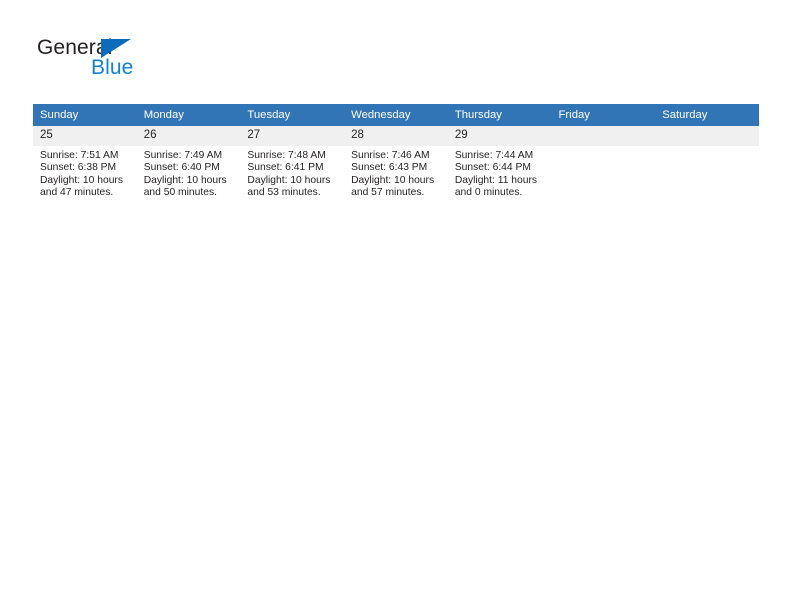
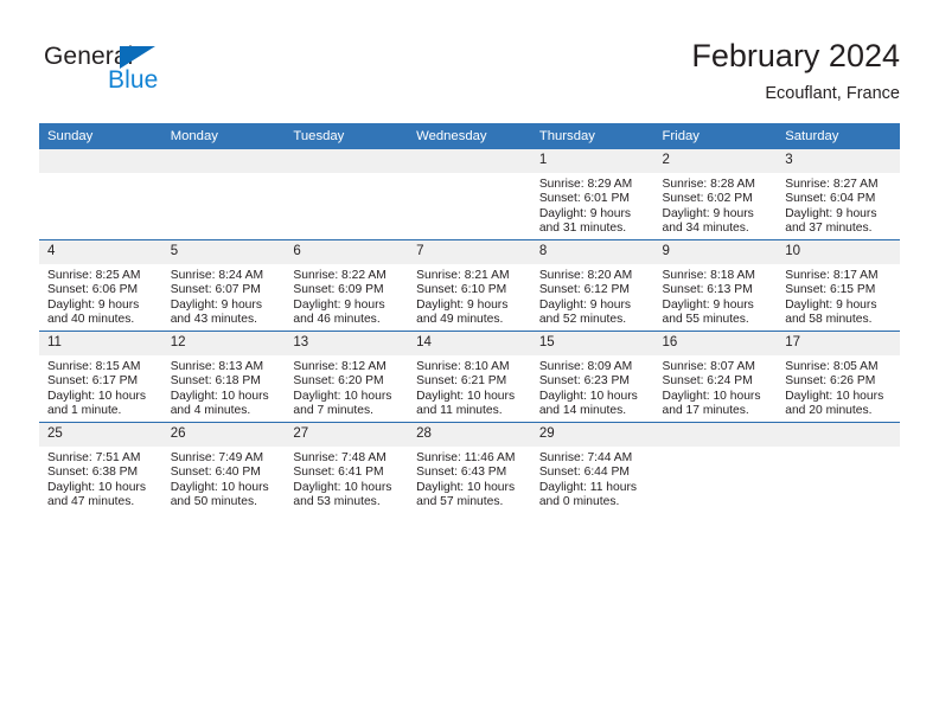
  General
  Blue
+ February 2024
+ Ecouflant, France
  Sunday	Monday	Tuesday	Wednesday	Thursday	Friday	Saturday
+ 				1Sunrise: 8:29 AMSunset: 6:01 PMDaylight: 9 hoursand 31 minutes.	2Sunrise: 8:28 AMSunset: 6:02 PMDaylight: 9 hoursand 34 minutes.	3Sunrise: 8:27 AMSunset: 6:04 PMDaylight: 9 hoursand 37 minutes.
+ 4Sunrise: 8:25 AMSunset: 6:06 PMDaylight: 9 hoursand 40 minutes.	5Sunrise: 8:24 AMSunset: 6:07 PMDaylight: 9 hoursand 43 minutes.	6Sunrise: 8:22 AMSunset: 6:09 PMDaylight: 9 hoursand 46 minutes.	7Sunrise: 8:21 AMSunset: 6:10 PMDaylight: 9 hoursand 49 minutes.	8Sunrise: 8:20 AMSunset: 6:12 PMDaylight: 9 hoursand 52 minutes.	9Sunrise: 8:18 AMSunset: 6:13 PMDaylight: 9 hoursand 55 minutes.	10Sunrise: 8:17 AMSunset: 6:15 PMDaylight: 9 hoursand 58 minutes.
+ 11Sunrise: 8:15 AMSunset: 6:17 PMDaylight: 10 hoursand 1 minute.	12Sunrise: 8:13 AMSunset: 6:18 PMDaylight: 10 hoursand 4 minutes.	13Sunrise: 8:12 AMSunset: 6:20 PMDaylight: 10 hoursand 7 minutes.	14Sunrise: 8:10 AMSunset: 6:21 PMDaylight: 10 hoursand 11 minutes.	15Sunrise: 8:09 AMSunset: 6:23 PMDaylight: 10 hoursand 14 minutes.	16Sunrise: 8:07 AMSunset: 6:24 PMDaylight: 10 hoursand 17 minutes.	17Sunrise: 8:05 AMSunset: 6:26 PMDaylight: 10 hoursand 20 minutes.
- 25Sunrise: 7:51 AMSunset: 6:38 PMDaylight: 10 hoursand 47 minutes.	26Sunrise: 7:49 AMSunset: 6:40 PMDaylight: 10 hoursand 50 minutes.	27Sunrise: 7:48 AMSunset: 6:41 PMDaylight: 10 hoursand 53 minutes.	28Sunrise: 7:46 AMSunset: 6:43 PMDaylight: 10 hoursand 57 minutes.	29Sunrise: 7:44 AMSunset: 6:44 PMDaylight: 11 hoursand 0 minutes.
+ 25Sunrise: 7:51 AMSunset: 6:38 PMDaylight: 10 hoursand 47 minutes.	26Sunrise: 7:49 AMSunset: 6:40 PMDaylight: 10 hoursand 50 minutes.	27Sunrise: 7:48 AMSunset: 6:41 PMDaylight: 10 hoursand 53 minutes.	28Sunrise: 11:46 AMSunset: 6:43 PMDaylight: 10 hoursand 57 minutes.	29Sunrise: 7:44 AMSunset: 6:44 PMDaylight: 11 hoursand 0 minutes.
